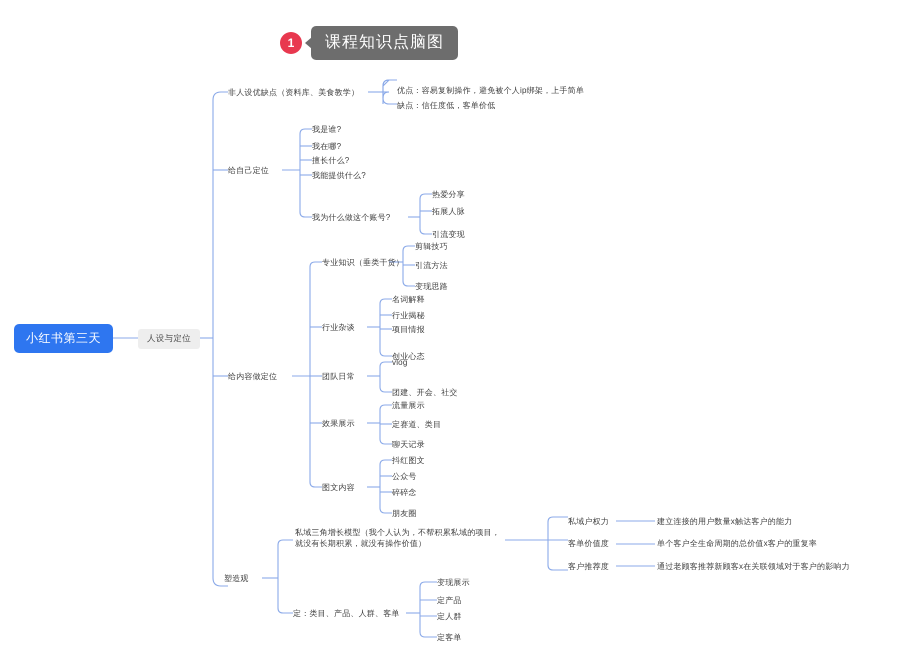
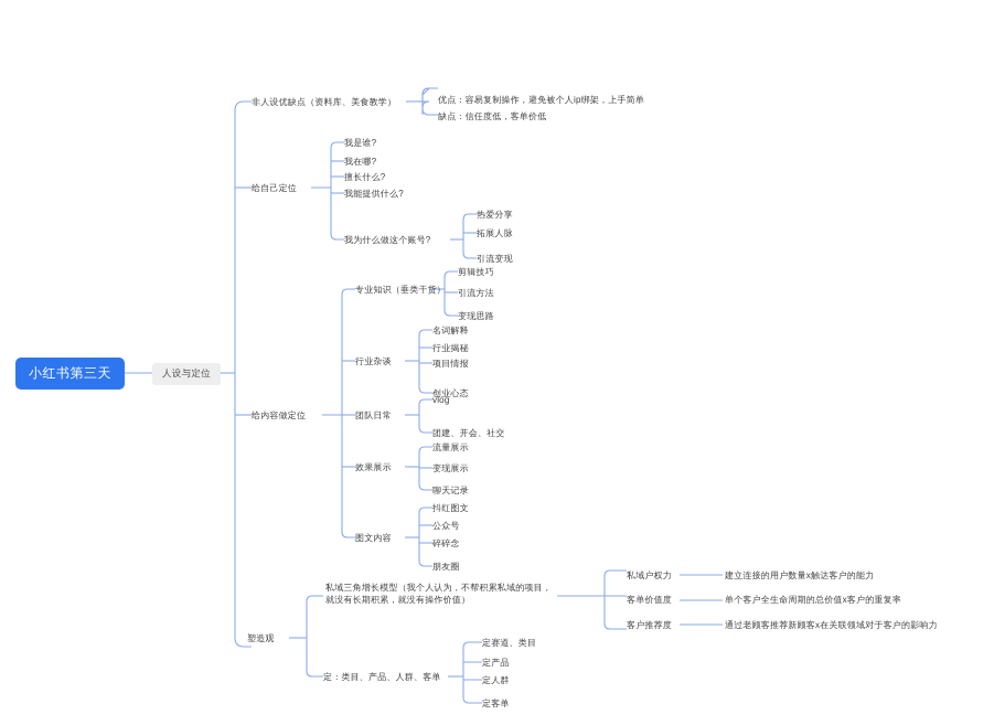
- 1
- 课程知识点脑图
  小红书第三天
  人设与定位
  非人设优缺点（资料库、美食教学）
  优点：容易复制操作，避免被个人ip绑架，上手简单
  缺点：信任度低，客单价低
  给自己定位
  我是谁?
  我在哪?
  擅长什么?
  我能提供什么?
  我为什么做这个账号?
  热爱分享
  拓展人脉
  引流变现
  给内容做定位
  专业知识（垂类干货）
  剪辑技巧
  引流方法
  变现思路
  行业杂谈
  名词解释
  行业揭秘
  项目情报
  创业心态
  团队日常
  vlog
  团建、开会、社交
  效果展示
  流量展示
- 定赛道、类目
+ 变现展示
  聊天记录
  图文内容
  抖红图文
  公众号
  碎碎念
  朋友圈
  塑造观
  私域三角增长模型（我个人认为，不帮积累私域的项目，就没有长期积累，就没有操作价值）
  私域户权力
  客单价值度
  客户推荐度
  建立连接的用户数量x触达客户的能力
  单个客户全生命周期的总价值x客户的重复率
  通过老顾客推荐新顾客x在关联领域对于客户的影响力
  定：类目、产品、人群、客单
- 变现展示
+ 定赛道、类目
  定产品
  定人群
  定客单
